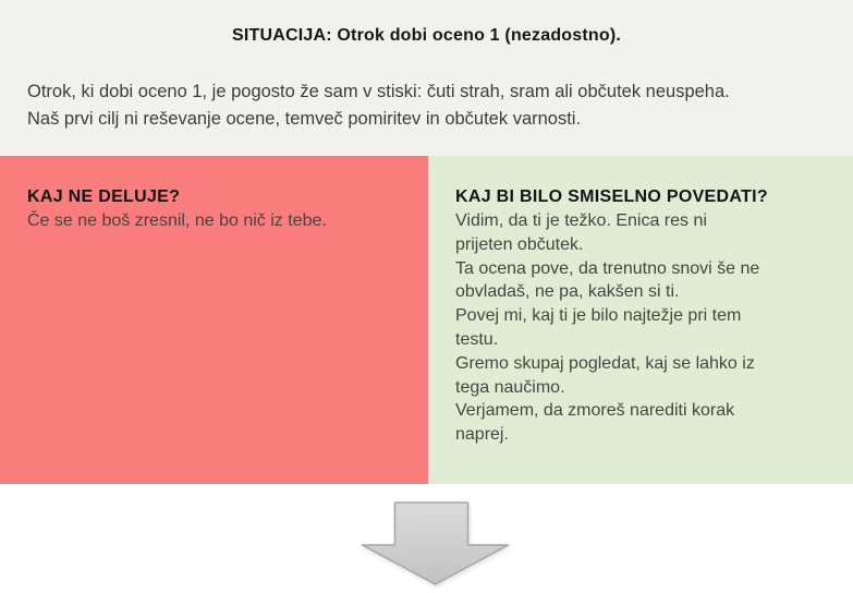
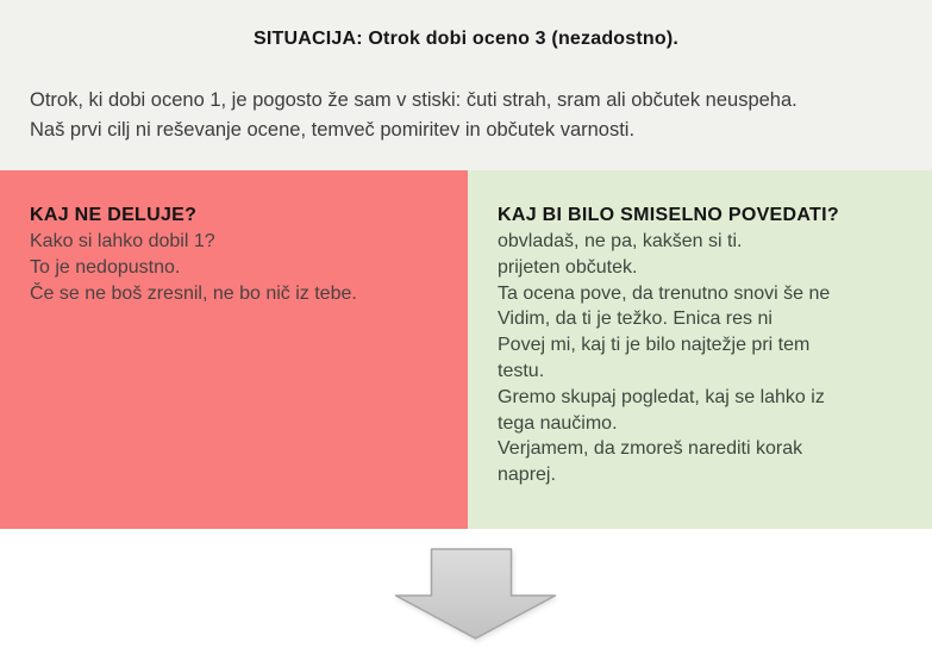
- SITUACIJA: Otrok dobi oceno 1 (nezadostno).
+ SITUACIJA: Otrok dobi oceno 3 (nezadostno).
  Otrok, ki dobi oceno 1, je pogosto že sam v stiski: čuti strah, sram ali občutek neuspeha.
  Naš prvi cilj ni reševanje ocene, temveč pomiritev in občutek varnosti.
  KAJ NE DELUJE?
+ Kako si lahko dobil 1?
+ To je nedopustno.
  Če se ne boš zresnil, ne bo nič iz tebe.
  KAJ BI BILO SMISELNO POVEDATI?
- Vidim, da ti je težko. Enica res ni
+ obvladaš, ne pa, kakšen si ti.
  prijeten občutek.
  Ta ocena pove, da trenutno snovi še ne
- obvladaš, ne pa, kakšen si ti.
+ Vidim, da ti je težko. Enica res ni
  Povej mi, kaj ti je bilo najtežje pri tem
  testu.
  Gremo skupaj pogledat, kaj se lahko iz
  tega naučimo.
  Verjamem, da zmoreš narediti korak
  naprej.
